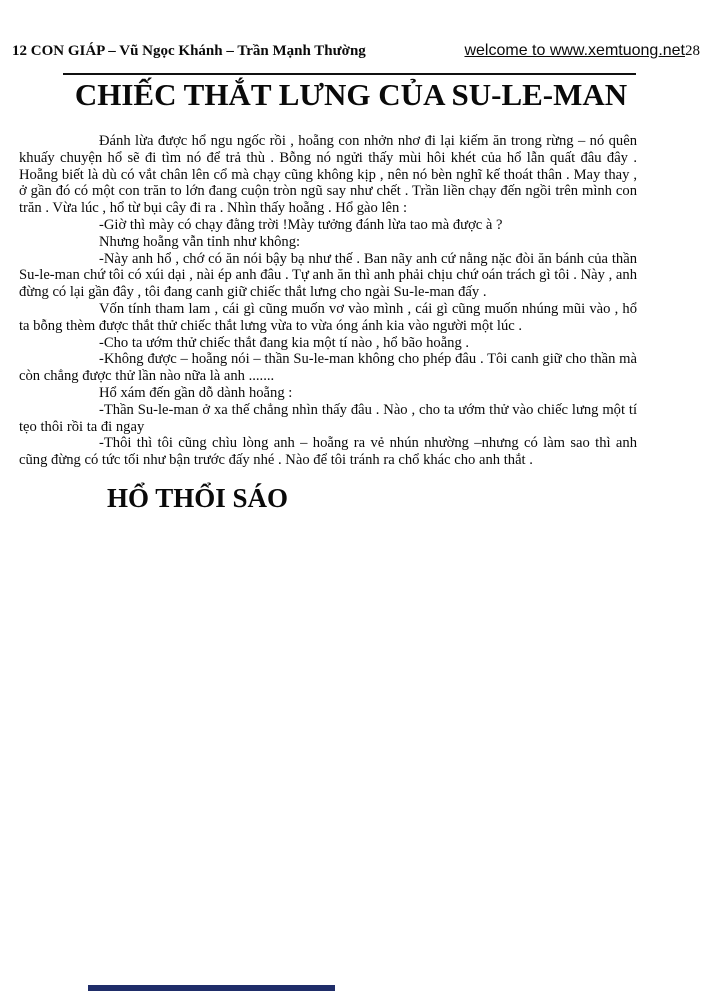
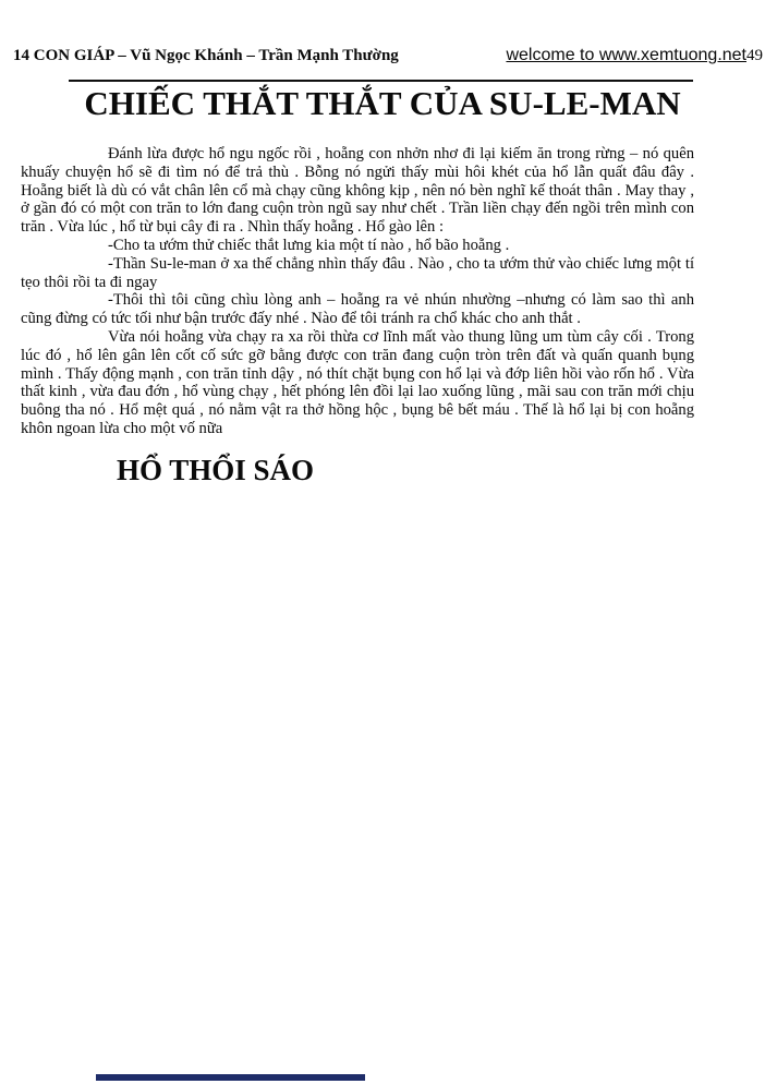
- 12 CON GIÁP – Vũ Ngọc Khánh – Trần Mạnh Thường
+ 14 CON GIÁP – Vũ Ngọc Khánh – Trần Mạnh Thường
- welcome to www.xemtuong.net28
+ welcome to www.xemtuong.net49
- CHIẾC THẮT LƯNG CỦA SU-LE-MAN
+ CHIẾC THẮT THẮT CỦA SU-LE-MAN
  Đánh lừa được hổ ngu ngốc rồi , hoẵng con nhởn nhơ đi lại kiếm ăn trong rừng – nó quên khuấy chuyện hổ sẽ đi tìm nó để trả thù . Bỗng nó ngửi thấy mùi hôi khét của hổ lẫn quất đâu đây . Hoẵng biết là dù có vắt chân lên cổ mà chạy cũng không kịp , nên nó bèn nghĩ kế thoát thân . May thay , ở gần đó có một con trăn to lớn đang cuộn tròn ngũ say như chết . Trần liền chạy đến ngồi trên mình con trăn . Vừa lúc , hổ từ bụi cây đi ra . Nhìn thấy hoẵng . Hổ gào lên :
- -Giờ thì mày có chạy đằng trời !Mày tưởng đánh lừa tao mà được à ?
- Nhưng hoẵng vẫn tỉnh như không:
- -Này anh hổ , chớ có ăn nói bậy bạ như thế . Ban nãy anh cứ nằng nặc đòi ăn bánh của thần Su-le-man chứ tôi có xúi dại , nài ép anh đâu . Tự anh ăn thì anh phải chịu chứ oán trách gì tôi . Này , anh đừng có lại gần đây , tôi đang canh giữ chiếc thắt lưng cho ngài Su-le-man đấy .
- Vốn tính tham lam , cái gì cũng muốn vơ vào mình , cái gì cũng muốn nhúng mũi vào , hổ ta bỗng thèm được thắt thử chiếc thắt lưng vừa to vừa óng ánh kia vào người một lúc .
- -Cho ta ướm thử chiếc thắt đang kia một tí nào , hổ bão hoẵng .
+ -Cho ta ướm thử chiếc thắt lưng kia một tí nào , hổ bão hoẵng .
- -Không được – hoẵng nói – thần Su-le-man không cho phép đâu . Tôi canh giữ cho thần mà còn chẳng được thử lần nào nữa là anh .......
- Hổ xám đến gần dỗ dành hoẵng :
  -Thần Su-le-man ở xa thế chẳng nhìn thấy đâu . Nào , cho ta ướm thử vào chiếc lưng một tí tẹo thôi rồi ta đi ngay
  -Thôi thì tôi cũng chìu lòng anh – hoẵng ra vẻ nhún nhường –nhưng có làm sao thì anh cũng đừng có tức tối như bận trước đấy nhé . Nào để tôi tránh ra chổ khác cho anh thắt .
+ Vừa nói hoẵng vừa chạy ra xa rồi thừa cơ lĩnh mất vào thung lũng um tùm cây cối . Trong lúc đó , hổ lên gân lên cốt cố sức gỡ bằng được con trăn đang cuộn tròn trên đất và quấn quanh bụng mình . Thấy động mạnh , con trăn tỉnh dậy , nó thít chặt bụng con hổ lại và đớp liên hồi vào rốn hổ . Vừa thất kinh , vừa đau đớn , hổ vùng chạy , hết phóng lên đồi lại lao xuống lũng , mãi sau con trăn mới chịu buông tha nó . Hổ mệt quá , nó nằm vật ra thở hồng hộc , bụng bê bết máu . Thế là hổ lại bị con hoẵng khôn ngoan lừa cho một vố nữa
  HỔ THỔI SÁO
